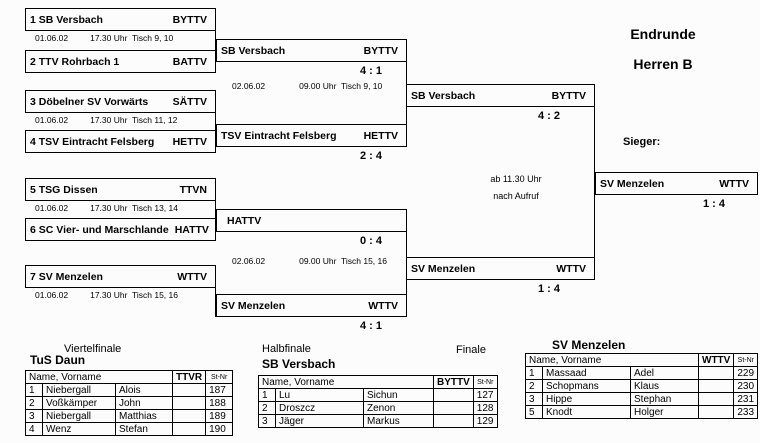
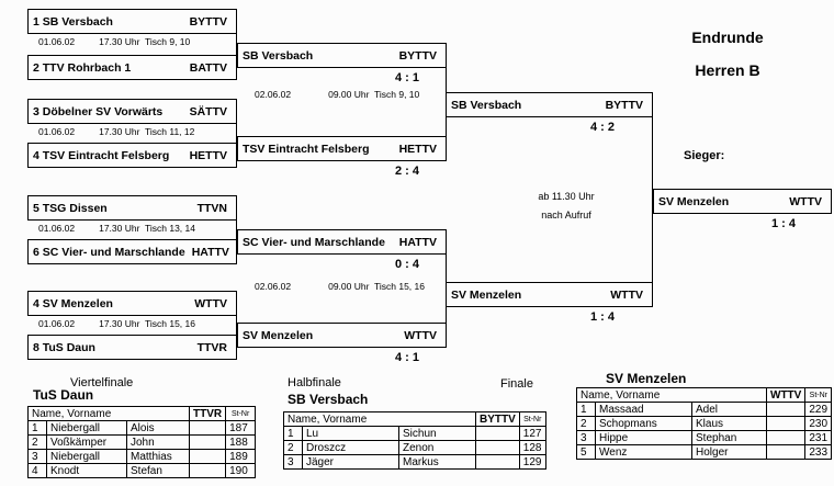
  Endrunde
  Herren B
  1 SB Versbach
  BYTTV
  2 TTV Rohrbach 1
  BATTV
  3 Döbelner SV Vorwärts
  SÄTTV
  4 TSV Eintracht Felsberg
  HETTV
  5 TSG Dissen
  TTVN
  6 SC Vier- und Marschlande
  HATTV
- 7 SV Menzelen
+ 4 SV Menzelen
  WTTV
+ 8 TuS Daun
+ TTVR
  01.06.02 17.30 Uhr Tisch 9, 10
  01.06.02 17.30 Uhr Tisch 11, 12
  01.06.02 17.30 Uhr Tisch 13, 14
  01.06.02 17.30 Uhr Tisch 15, 16
  SB Versbach
  BYTTV
  4 : 1
  TSV Eintracht Felsberg
  HETTV
  2 : 4
+ SC Vier- und Marschlande
  HATTV
  0 : 4
  SV Menzelen
  WTTV
  4 : 1
  02.06.02 09.00 Uhr Tisch 9, 10
  02.06.02 09.00 Uhr Tisch 15, 16
  SB Versbach
  BYTTV
  4 : 2
  SV Menzelen
  WTTV
  1 : 4
  ab 11.30 Uhr
  nach Aufruf
  Sieger:
  SV Menzelen
  WTTV
  1 : 4
  Viertelfinale
  Halbfinale
  Finale
  TuS Daun
  Name, Vorname	TTVR
  1	Niebergall	Alois		187
  2	Voßkämper	John		188
  3	Niebergall	Matthias		189
- 4	Wenz	Stefan		190
+ 4	Knodt	Stefan		190
  SB Versbach
  Name, Vorname	BYTTV
  1	Lu	Sichun		127
  2	Droszcz	Zenon		128
  3	Jäger	Markus		129
  SV Menzelen
  Name, Vorname	WTTV
  1	Massaad	Adel		229
  2	Schopmans	Klaus		230
  3	Hippe	Stephan		231
- 5	Knodt	Holger		233
+ 5	Wenz	Holger		233
